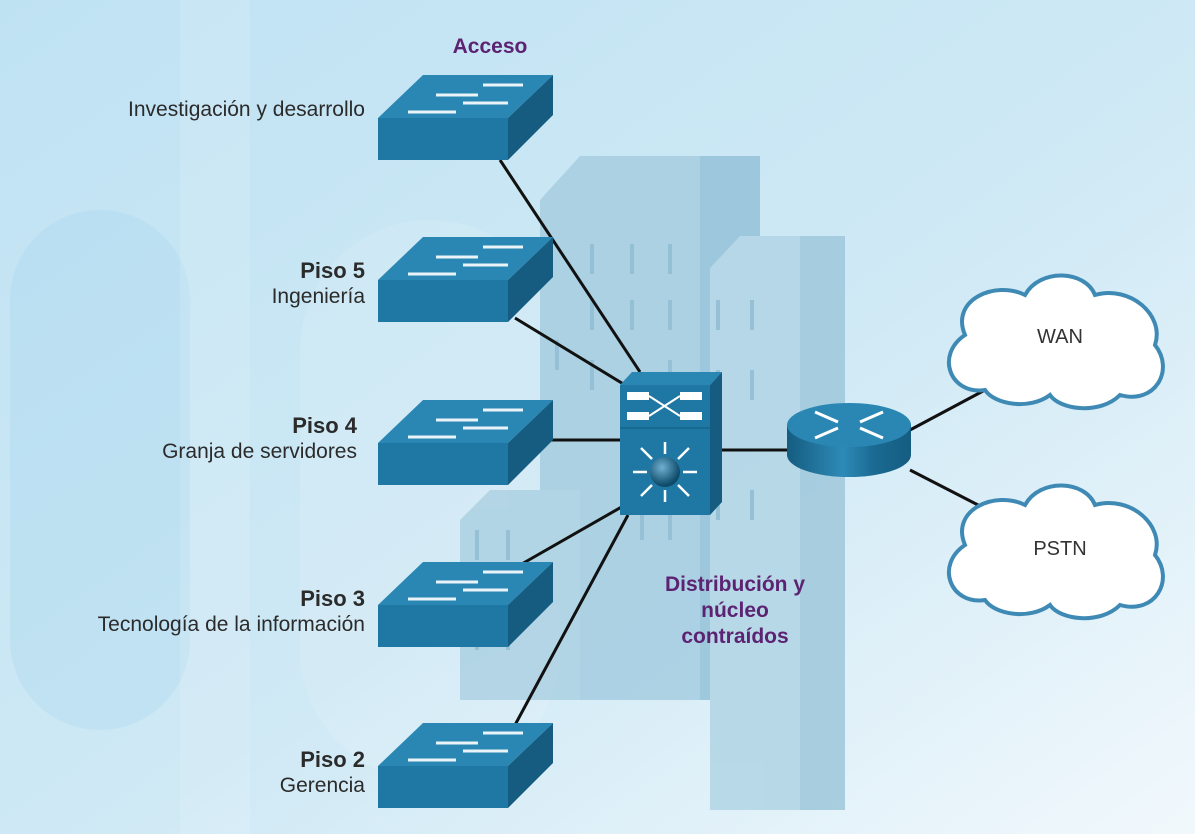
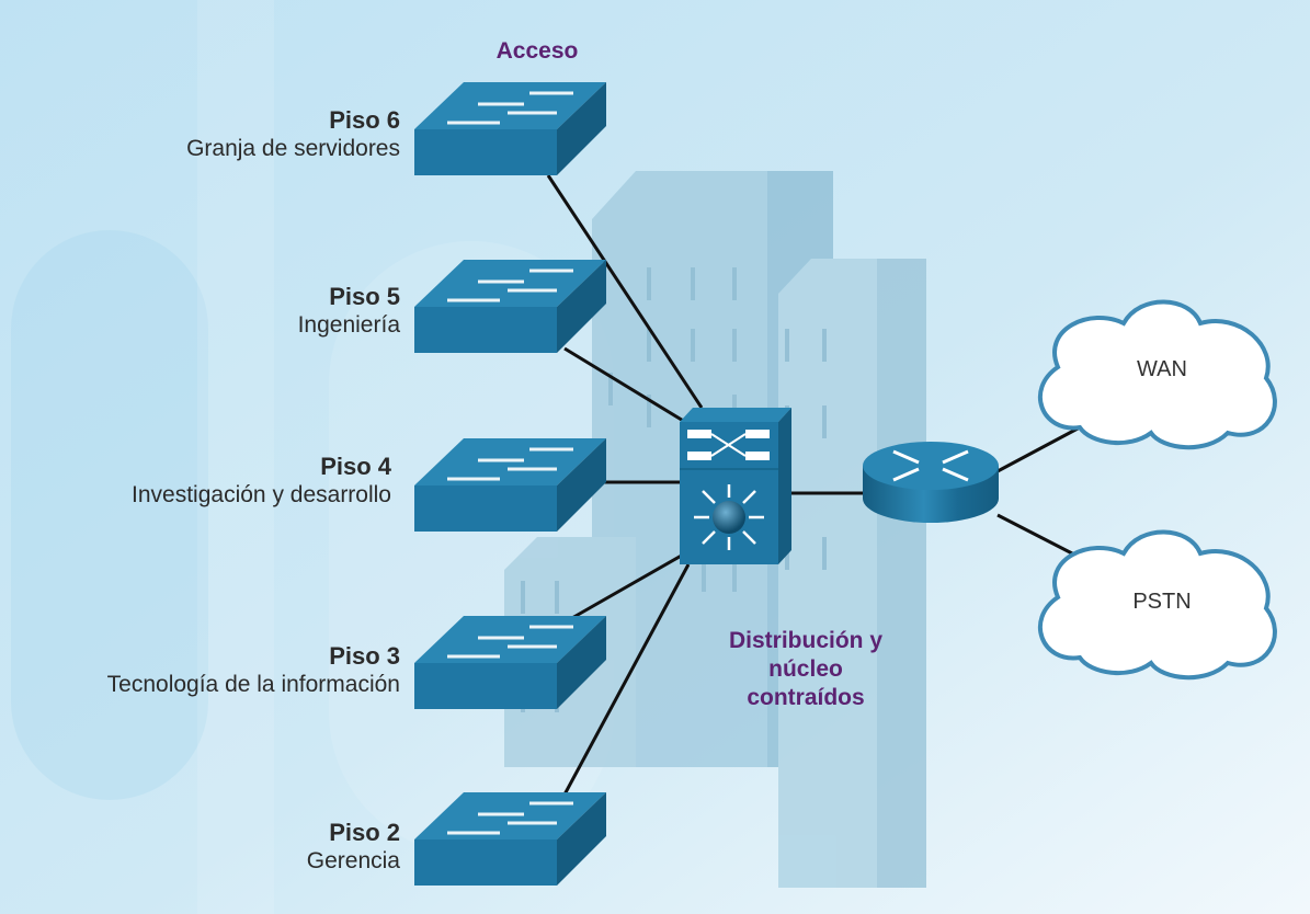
  WAN
  PSTN
  Acceso
+ Piso 6
- Investigación y desarrollo
+ Granja de servidores
  Piso 5
  Ingeniería
  Piso 4
- Granja de servidores
+ Investigación y desarrollo
  Piso 3
  Tecnología de la información
  Piso 2
  Gerencia
  Distribución y
  núcleo
  contraídos
